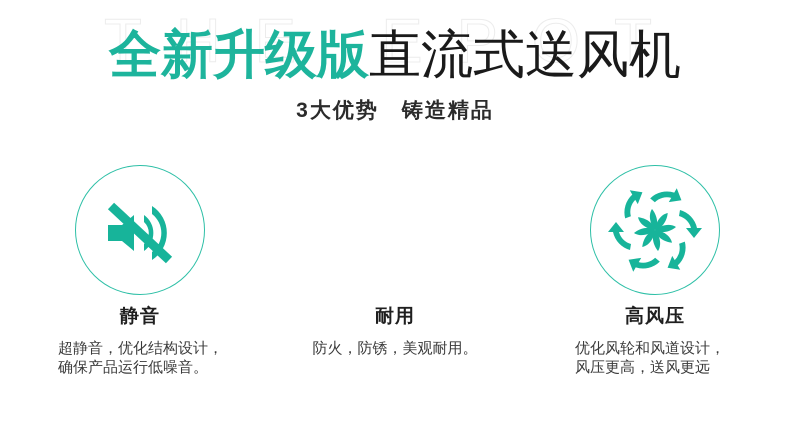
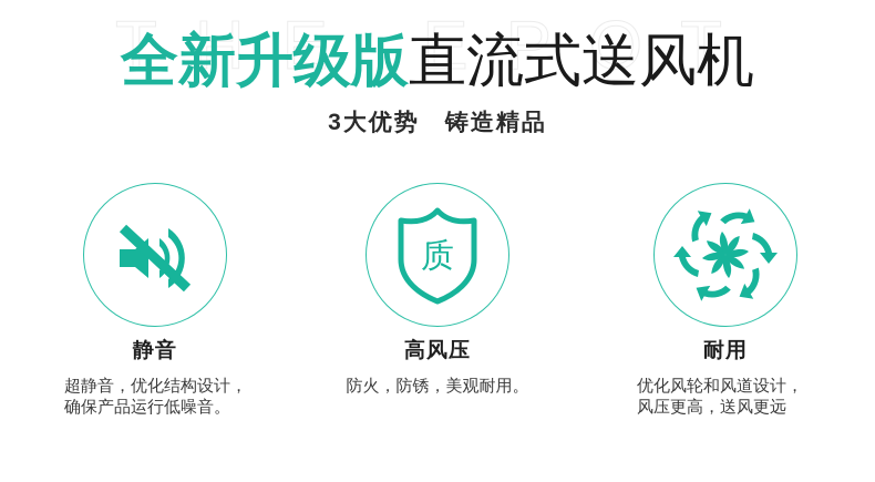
  THE EPOT
  全新升级版直流式送风机
  3大优势 铸造精品
  静音
  超静音，优化结构设计，
  确保产品运行低噪音。
+ 质
- 耐用
+ 高风压
  防火，防锈，美观耐用。
- 高风压
+ 耐用
  优化风轮和风道设计，
  风压更高，送风更远
